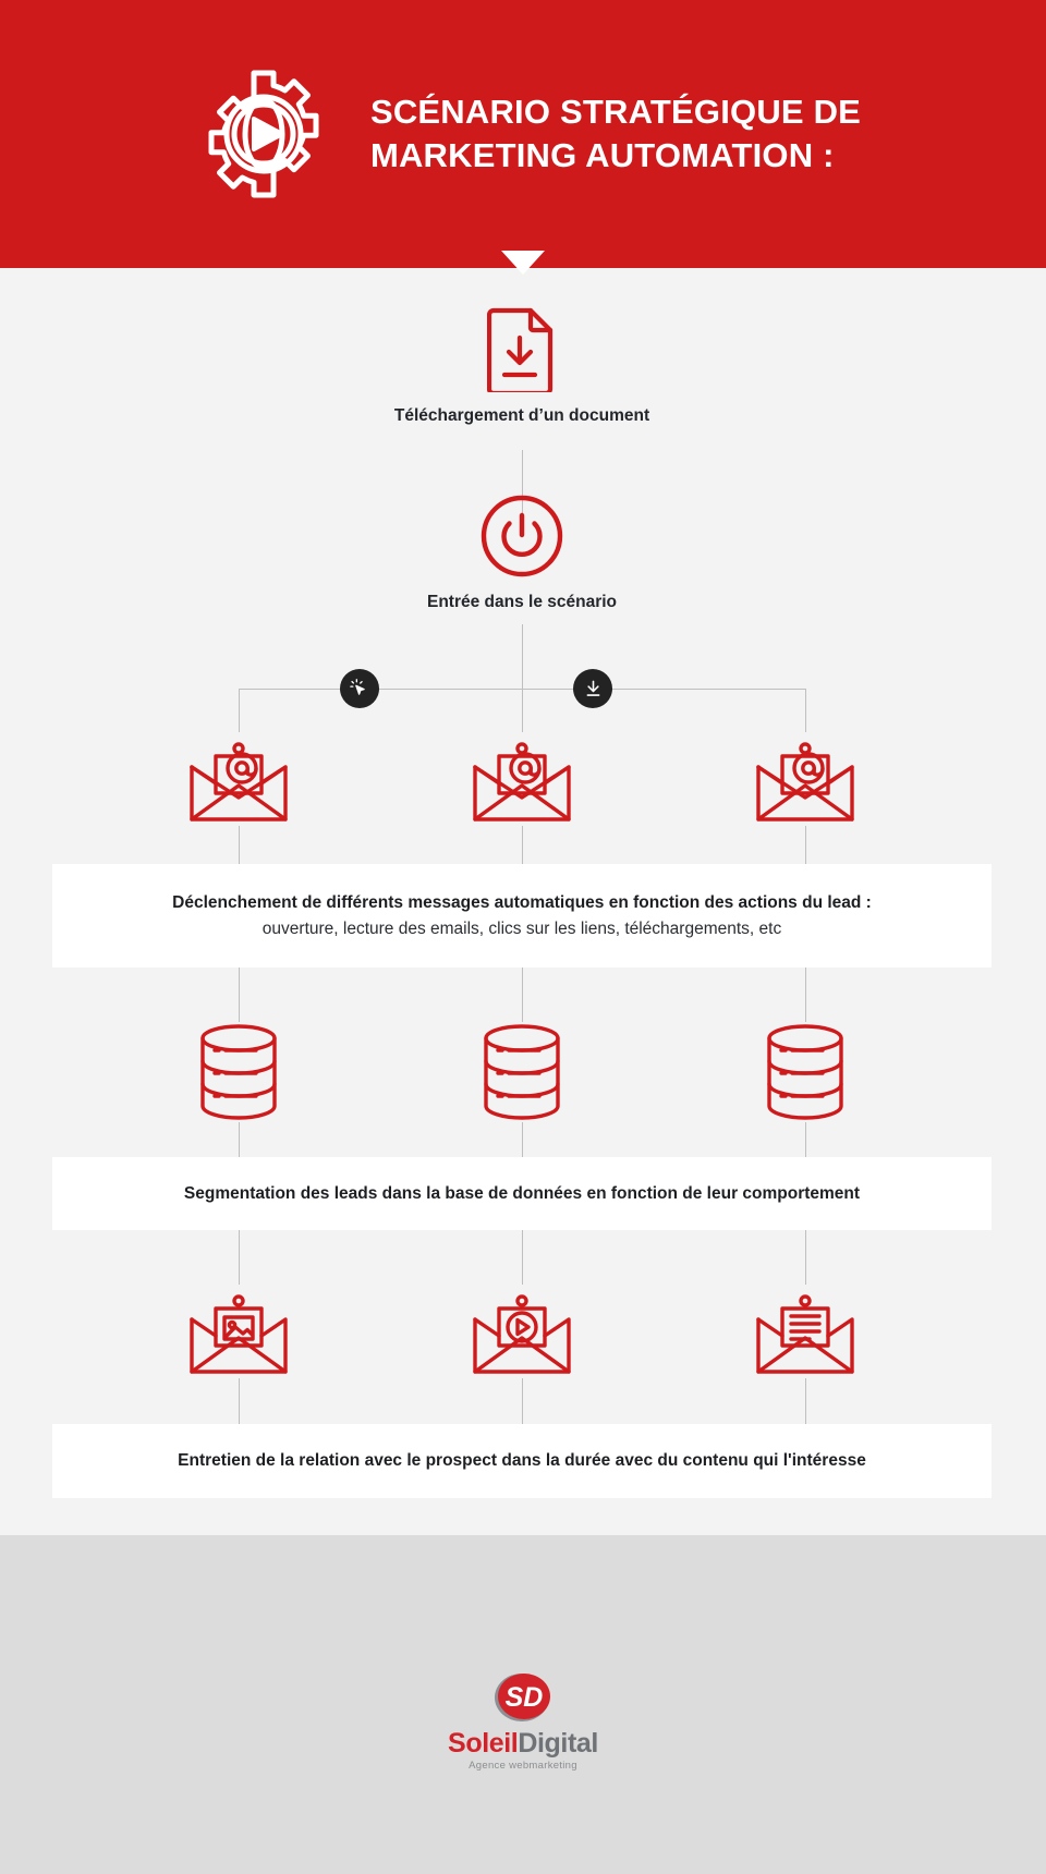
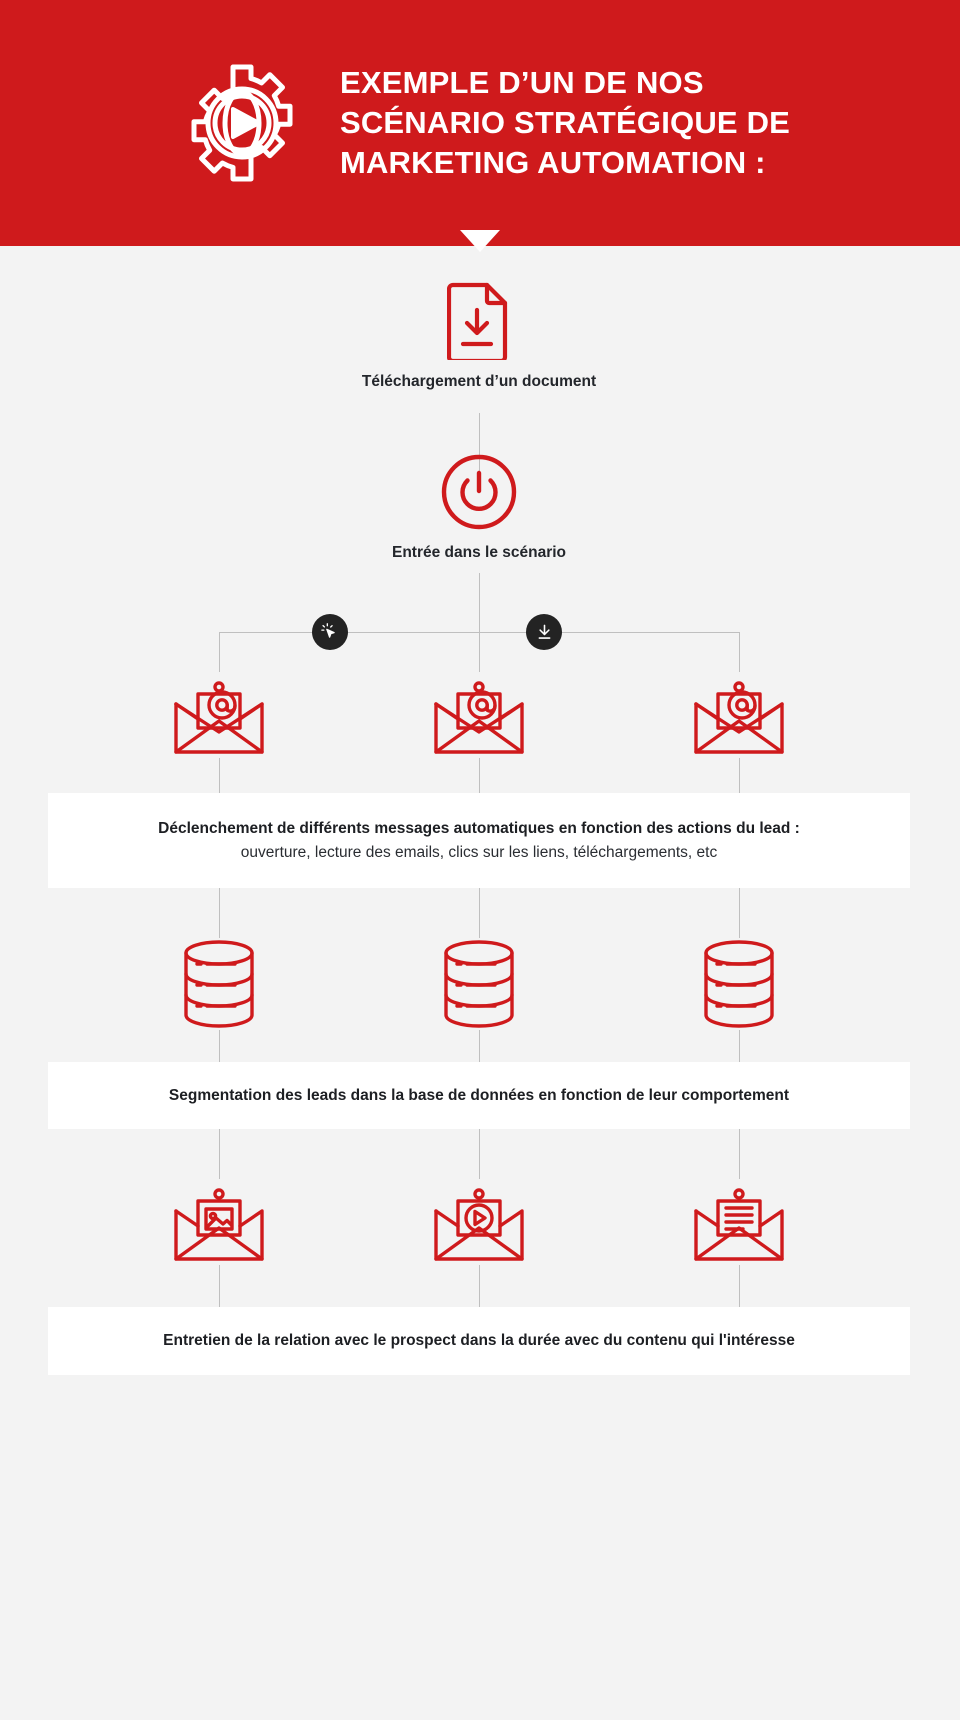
+ EXEMPLE D’UN DE NOS
  SCÉNARIO STRATÉGIQUE DE
  MARKETING AUTOMATION :
  Téléchargement d’un document
  Entrée dans le scénario
  Déclenchement de différents messages automatiques en fonction des actions du lead :
  ouverture, lecture des emails, clics sur les liens, téléchargements, etc
  Segmentation des leads dans la base de données en fonction de leur comportement
  Entretien de la relation avec le prospect dans la durée avec du contenu qui l'intéresse
- SD
- SoleilDigital
- Agence webmarketing
